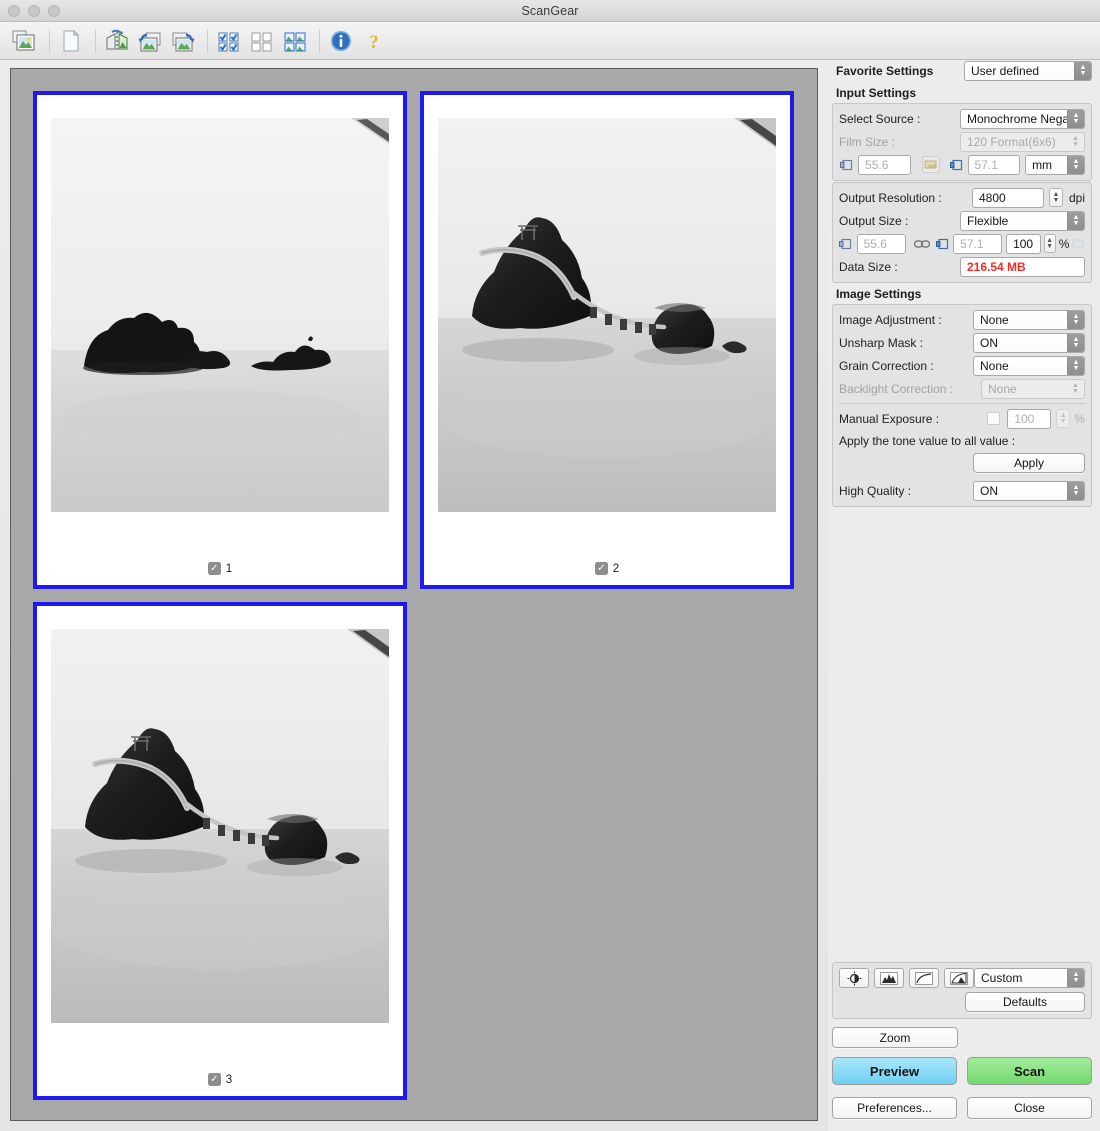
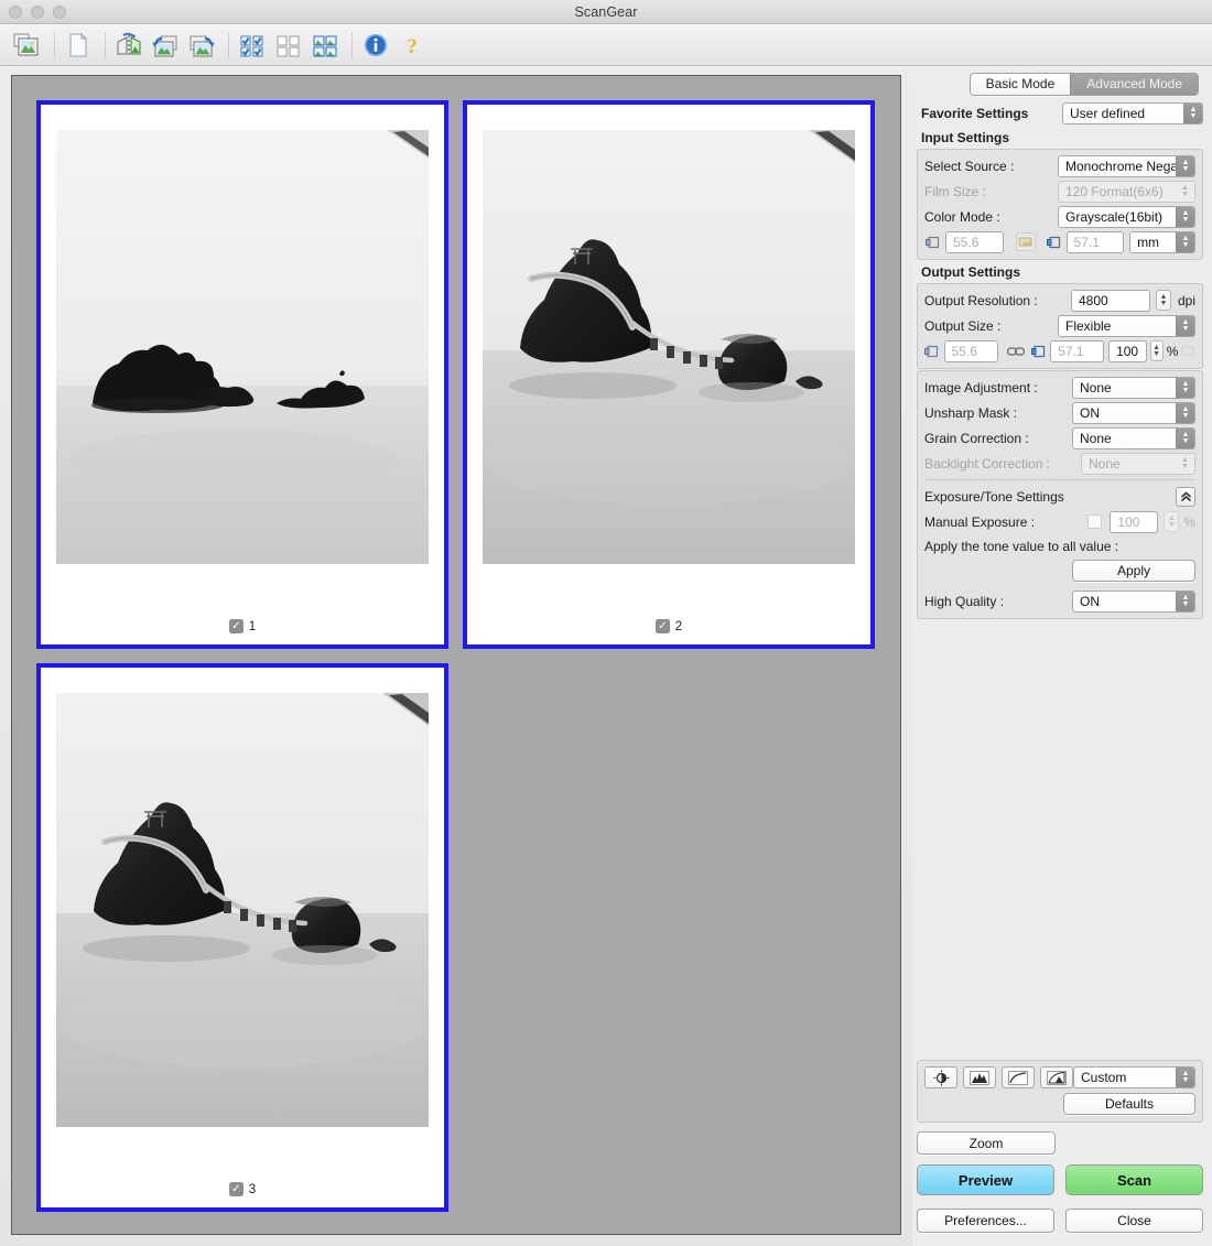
  ScanGear
  ?
  ✓
  1
  ✓
  2
  ✓
  3
+ Basic Mode
+ Advanced Mode
  Favorite Settings
  User defined
  Input Settings
  Select Source :
  Monochrome Nega
  Film Size :
  120 Format(6x6)
+ Color Mode :
+ Grayscale(16bit)
  55.6
  57.1
  mm
+ Output Settings
  Output Resolution :
  4800
  dpi
  Output Size :
  Flexible
  55.6
  57.1
  100
  %
- Data Size :
- 216.54 MB
- Image Settings
  Image Adjustment :
  None
  Unsharp Mask :
  ON
  Grain Correction :
  None
  Backlight Correction :
  None
+ Exposure/Tone Settings
  Manual Exposure :
  100
  %
  Apply the tone value to all value :
  Apply
  High Quality :
  ON
  Custom
  Defaults
  Zoom
  Preview
  Scan
  Preferences...
  Close
